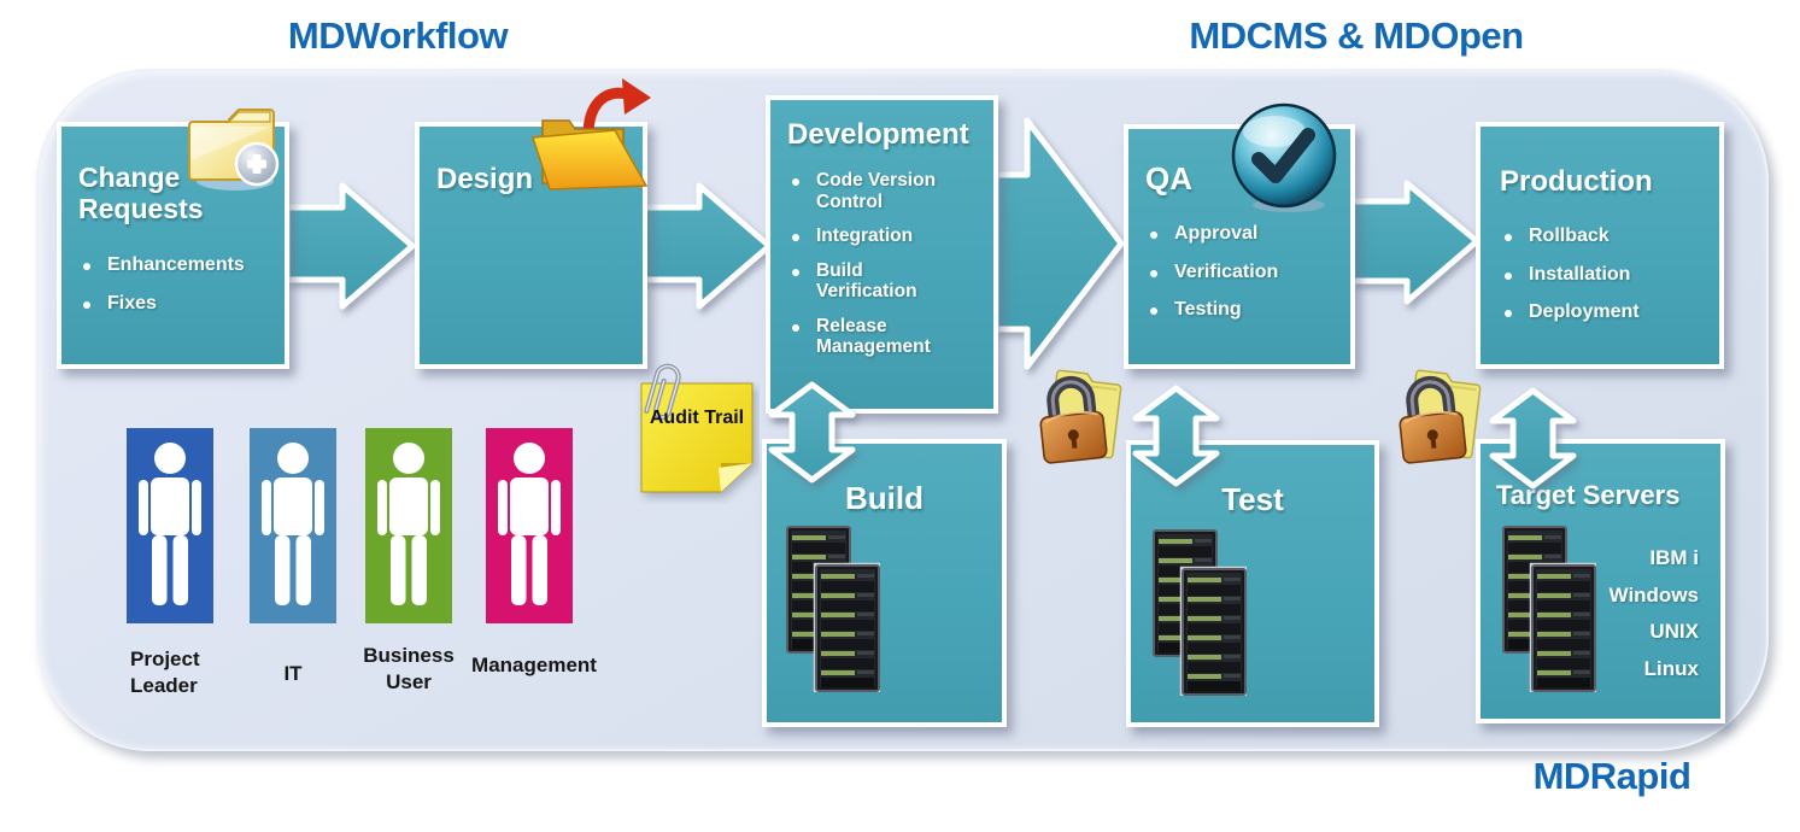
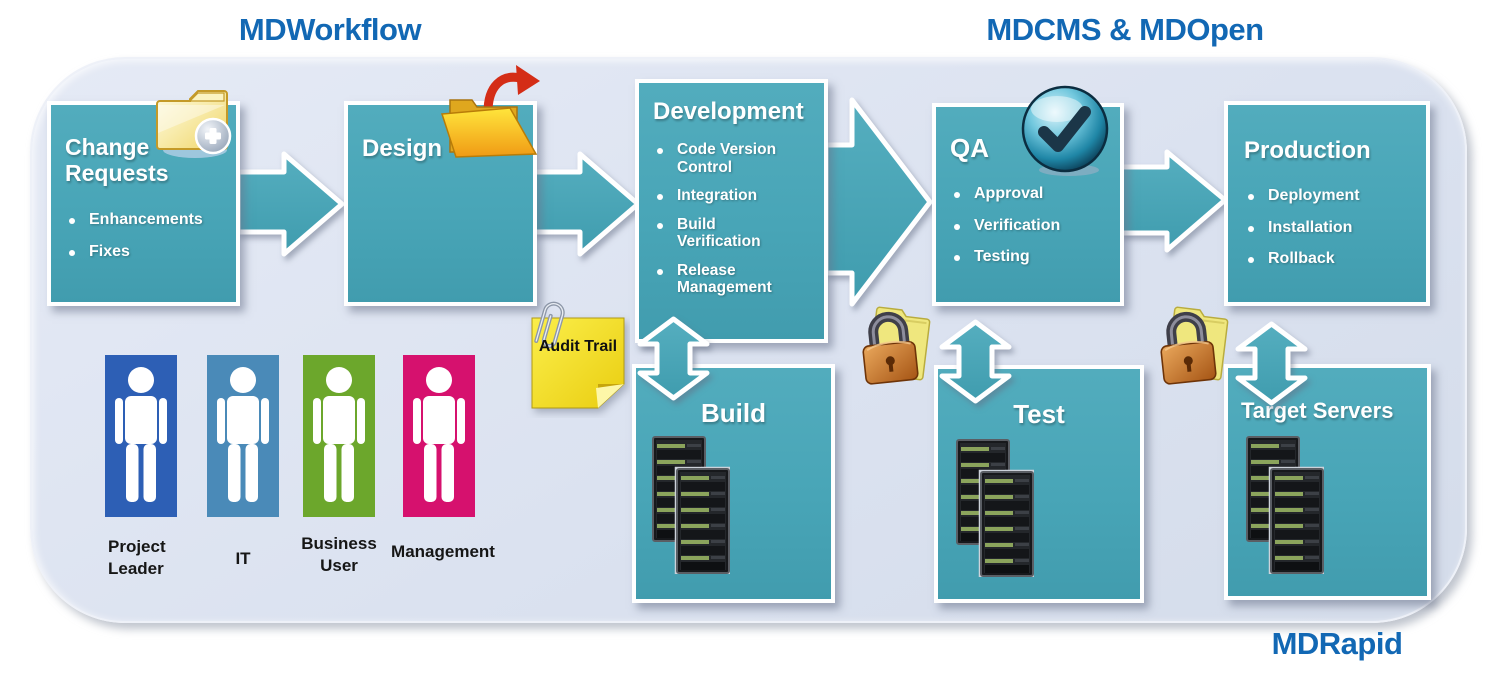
  MDWorkflow
  MDCMS & MDOpen
  MDRapid
  Change
  Requests
  Enhancements
  Fixes
  Design
  Development
  Code Version
  Control
  Integration
  Build
  Verification
  Release
  Management
  QA
  Approval
  Verification
  Testing
  Production
- Rollback
+ Deployment
  Installation
- Deployment
+ Rollback
  Build
  Test
  Target Servers
- IBM i
- Windows
- UNIX
- Linux
  Audit Trail
  Project
  Leader
  IT
  Business
  User
  Management
